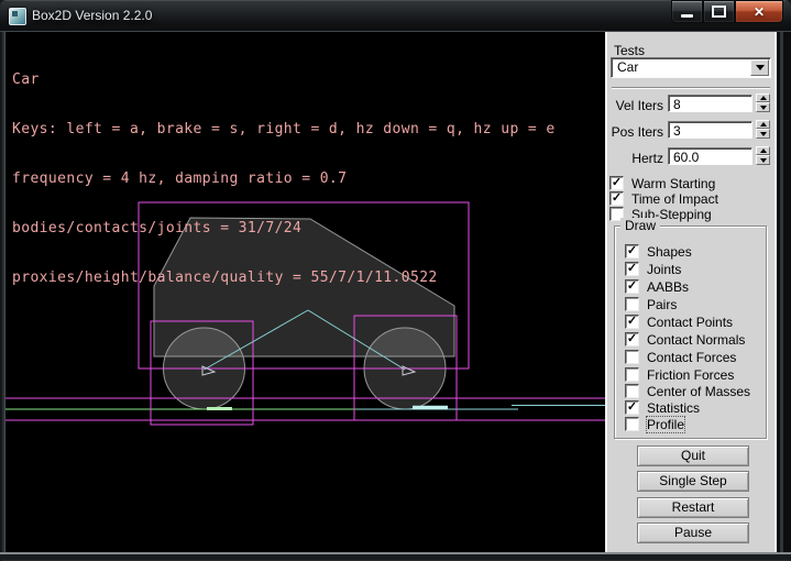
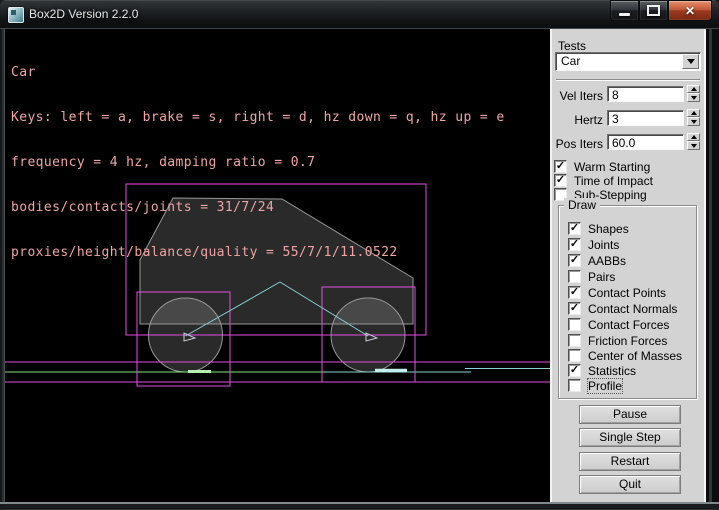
  Box2D Version 2.2.0
  ✕
  Car
  Keys: left = a, brake = s, right = d, hz down = q, hz up = e
  frequency = 4 hz, damping ratio = 0.7
  bodies/contacts/joints = 31/7/24
  proxies/height/balance/quality = 55/7/1/11.0522
  Tests
  Car
  Vel Iters
  8
- Pos Iters
+ Hertz
  3
- Hertz
+ Pos Iters
  60.0
  ✓
  Warm Starting
  ✓
  Time of Impact
  Sub-Stepping
  Draw
  ✓
  Shapes
  ✓
  Joints
  ✓
  AABBs
  Pairs
  ✓
  Contact Points
  ✓
  Contact Normals
  Contact Forces
  Friction Forces
  Center of Masses
  ✓
  Statistics
  Profile
- Quit
+ Pause
  Single Step
  Restart
- Pause
+ Quit
